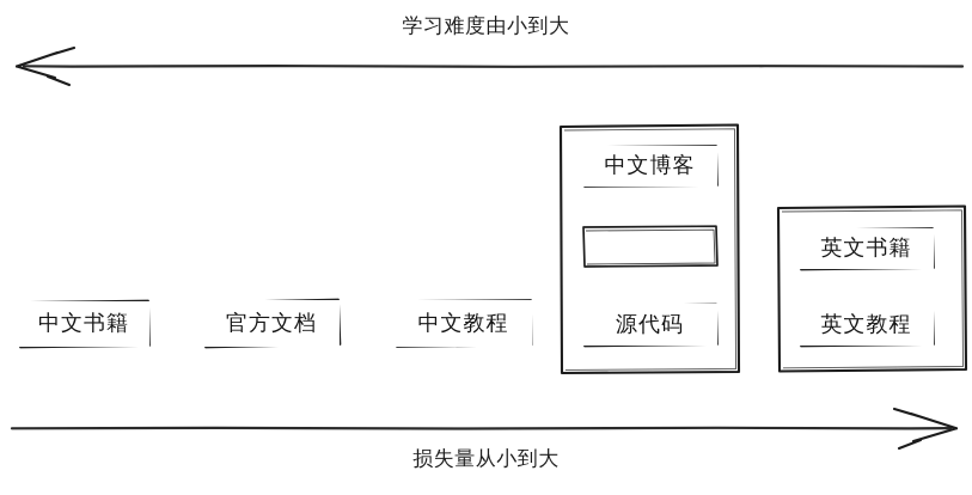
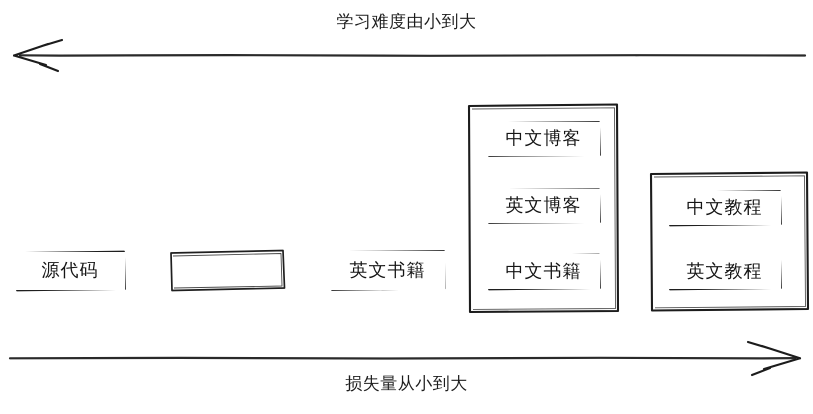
  学习难度由小到大
  损失量从小到大
- 中文书籍
+ 源代码
- 官方文档
- 中文教程
+ 英文书籍
  中文博客
+ 英文博客
- 源代码
+ 中文书籍
- 英文书籍
+ 中文教程
  英文教程
